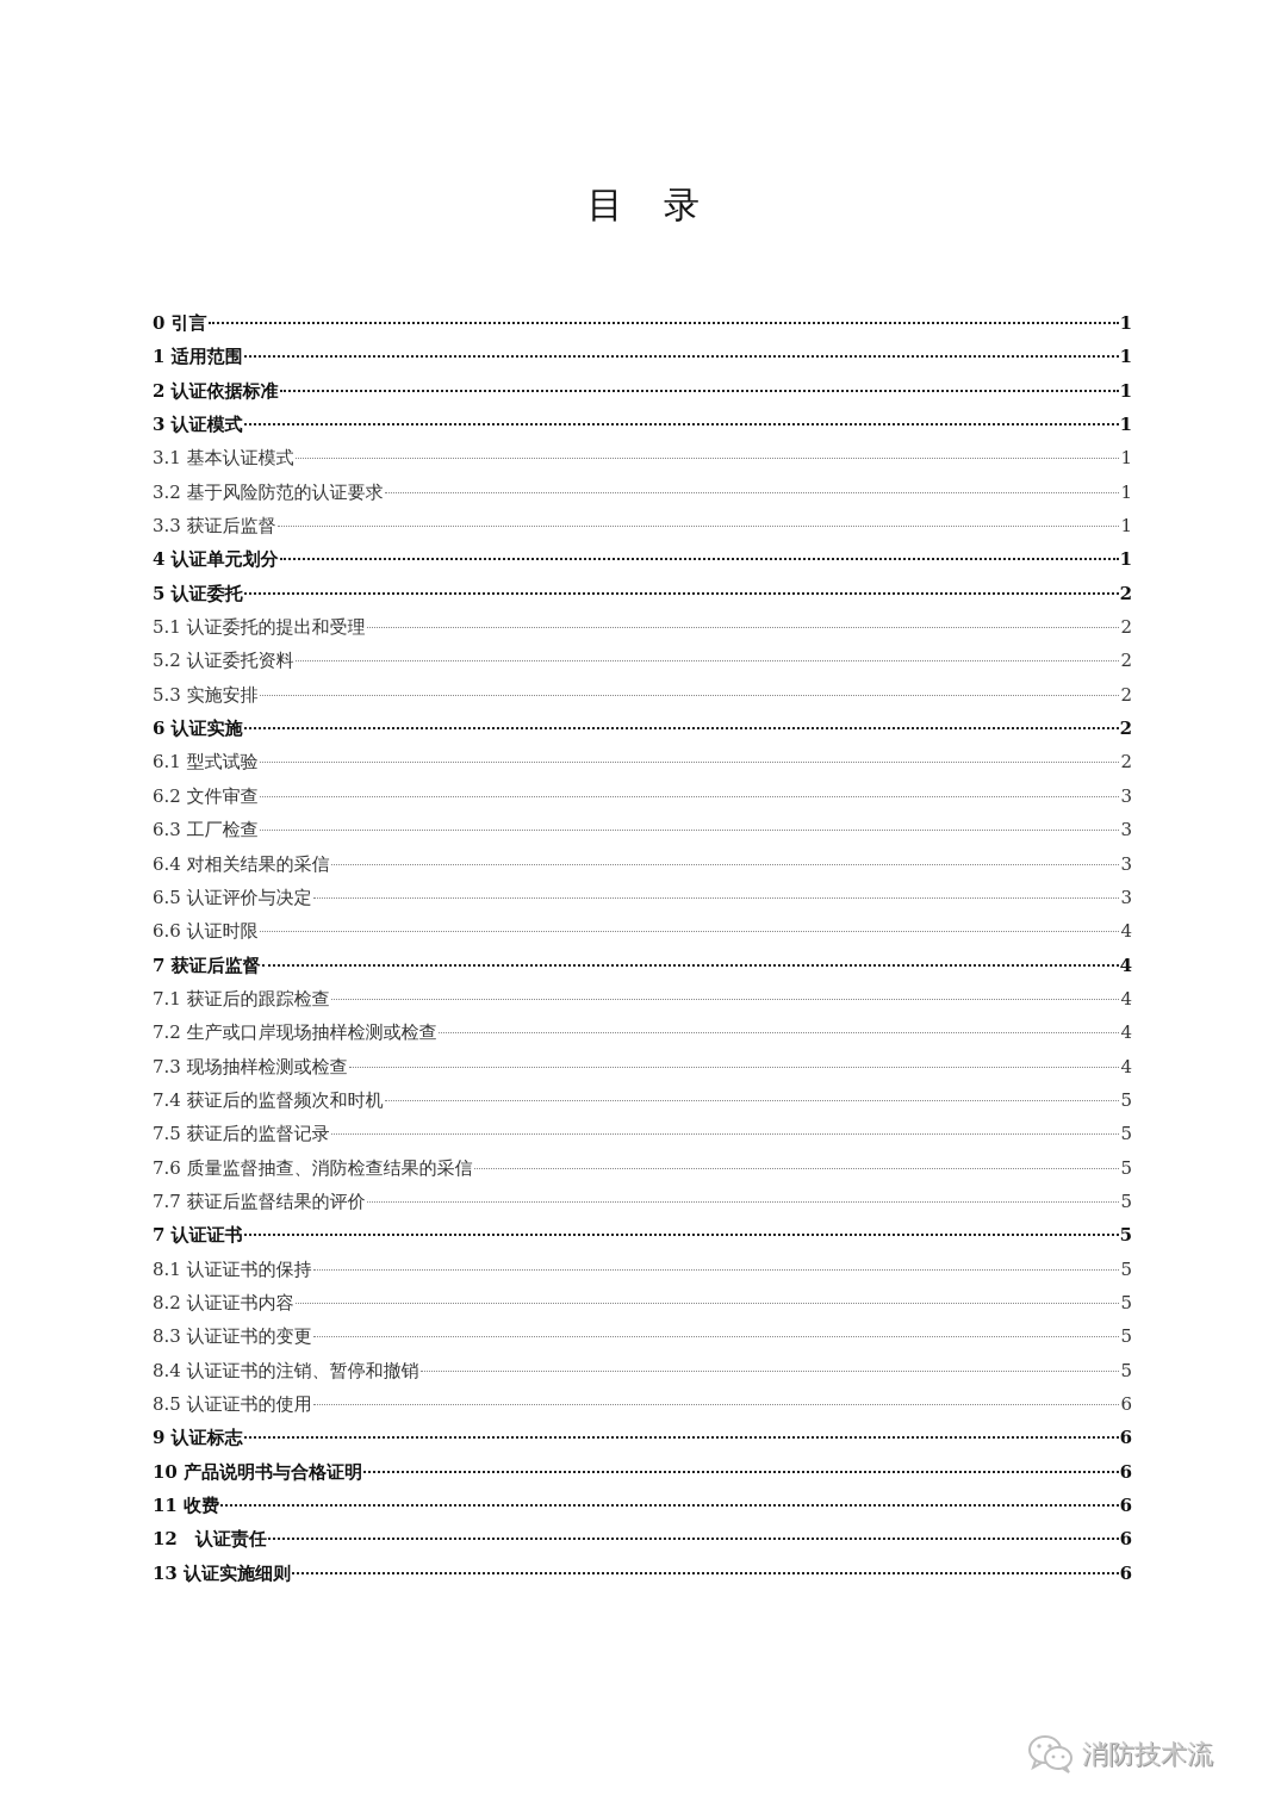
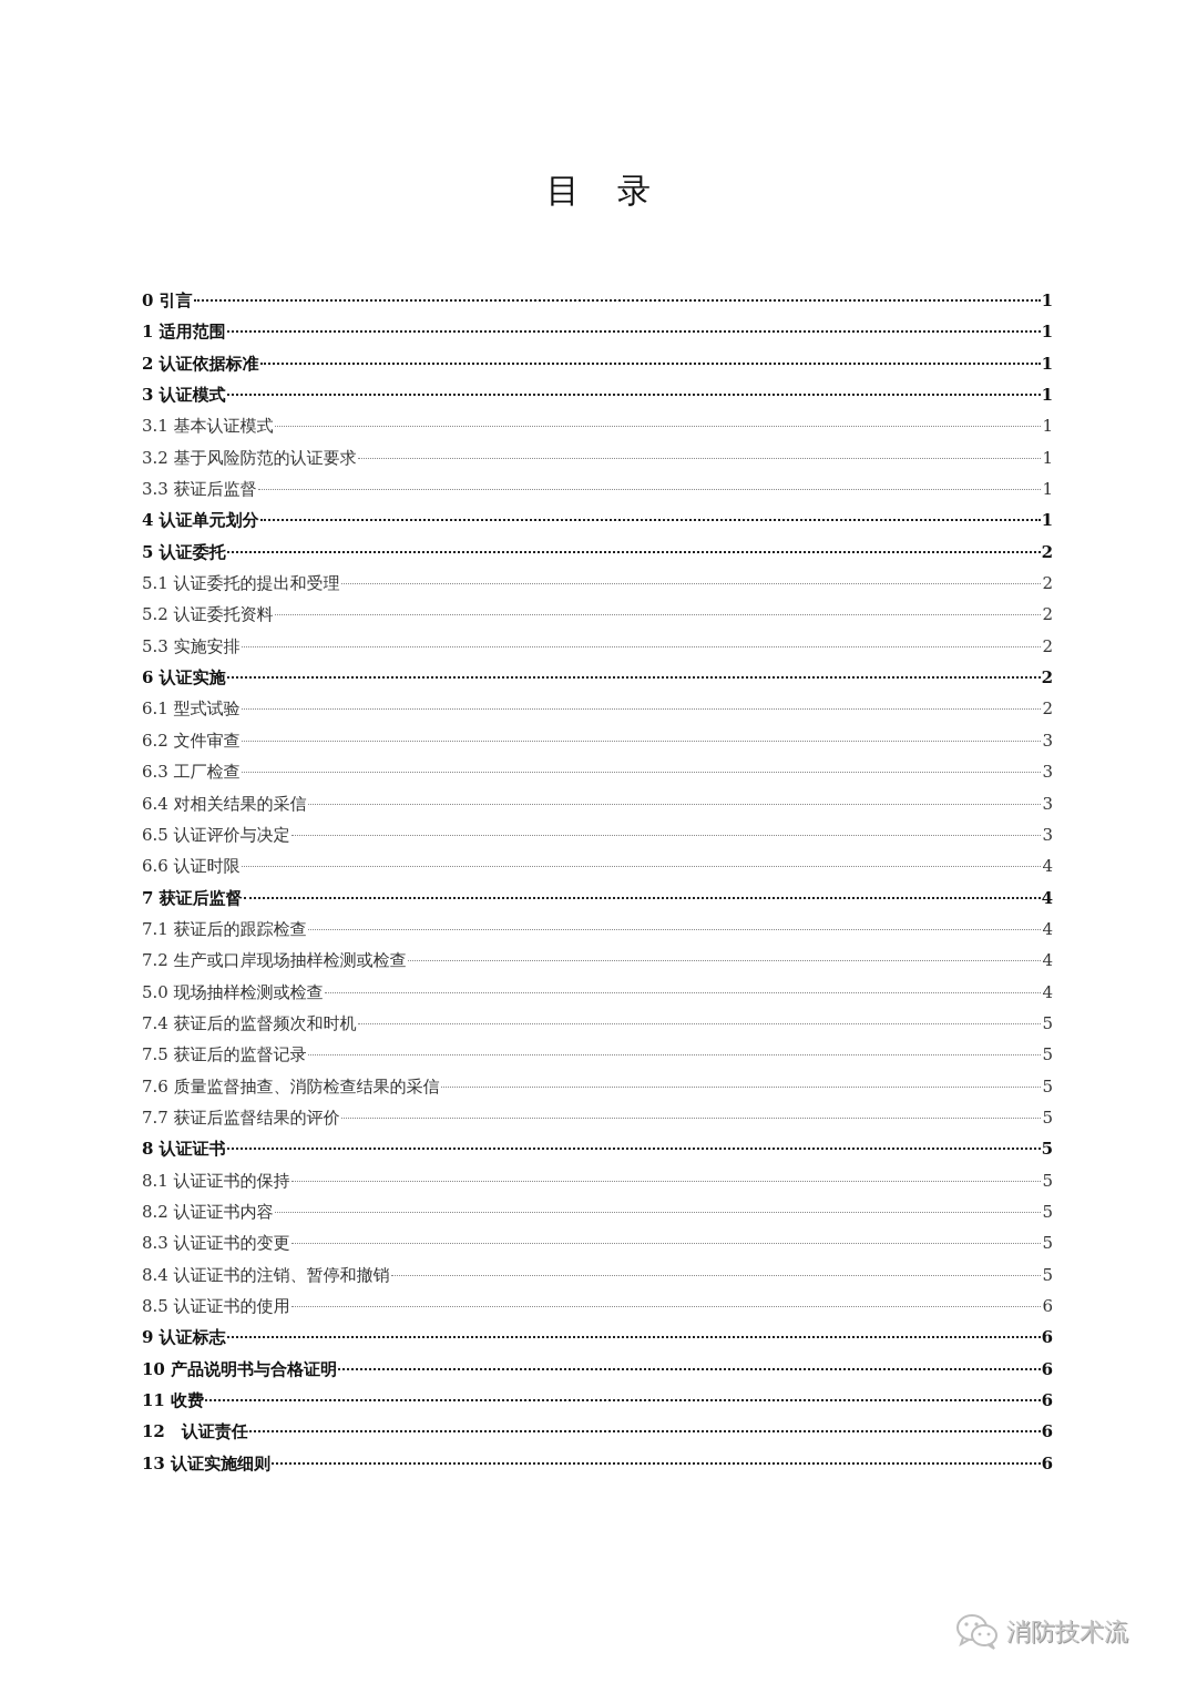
  目录
  0 引言
  1
  1 适用范围
  1
  2 认证依据标准
  1
  3 认证模式
  1
  3.1 基本认证模式
  1
  3.2 基于风险防范的认证要求
  1
  3.3 获证后监督
  1
  4 认证单元划分
  1
  5 认证委托
  2
  5.1 认证委托的提出和受理
  2
  5.2 认证委托资料
  2
  5.3 实施安排
  2
  6 认证实施
  2
  6.1 型式试验
  2
  6.2 文件审查
  3
  6.3 工厂检查
  3
  6.4 对相关结果的采信
  3
  6.5 认证评价与决定
  3
  6.6 认证时限
  4
  7 获证后监督
  4
  7.1 获证后的跟踪检查
  4
  7.2 生产或口岸现场抽样检测或检查
  4
- 7.3 现场抽样检测或检查
+ 5.0 现场抽样检测或检查
  4
  7.4 获证后的监督频次和时机
  5
  7.5 获证后的监督记录
  5
  7.6 质量监督抽查、消防检查结果的采信
  5
  7.7 获证后监督结果的评价
  5
- 7 认证证书
+ 8 认证证书
  5
  8.1 认证证书的保持
  5
  8.2 认证证书内容
  5
  8.3 认证证书的变更
  5
  8.4 认证证书的注销、暂停和撤销
  5
  8.5 认证证书的使用
  6
  9 认证标志
  6
  10 产品说明书与合格证明
  6
  11 收费
  6
  12 认证责任
  6
  13 认证实施细则
  6
  消防技术流
